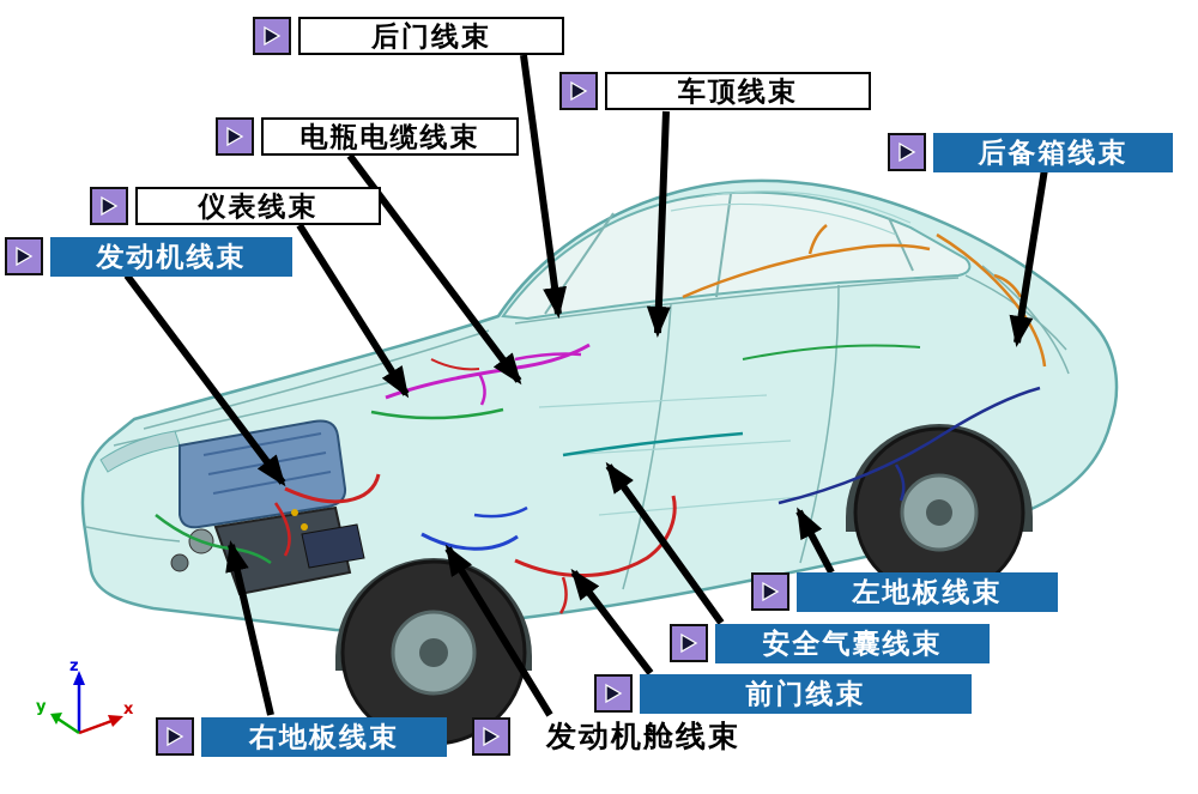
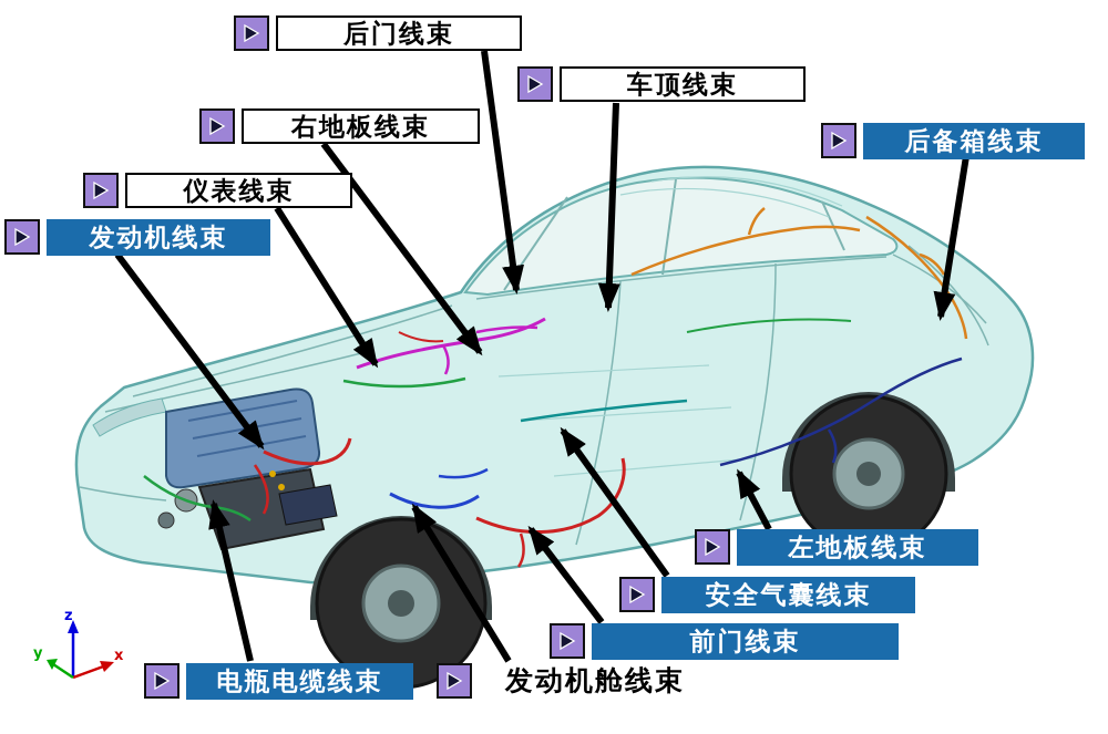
  z
  x
  y
  后门线束
  车顶线束
- 电瓶电缆线束
+ 右地板线束
  仪表线束
  发动机线束
  后备箱线束
  左地板线束
  安全气囊线束
  前门线束
- 右地板线束
+ 电瓶电缆线束
  发动机舱线束
